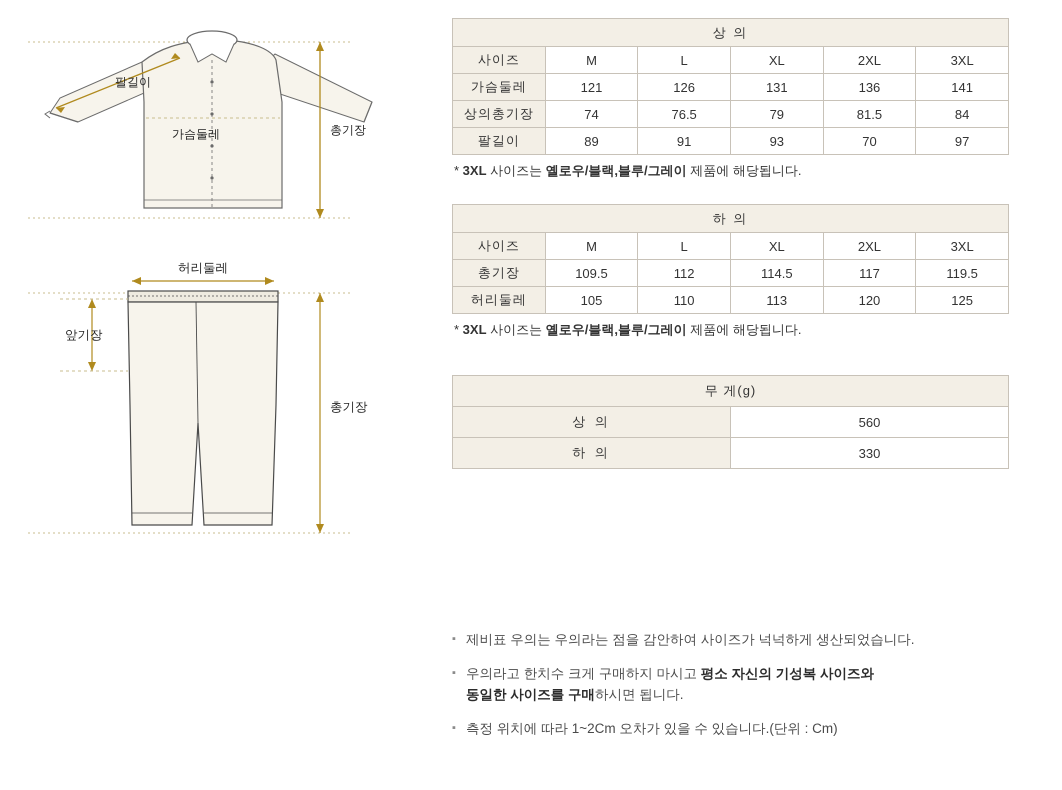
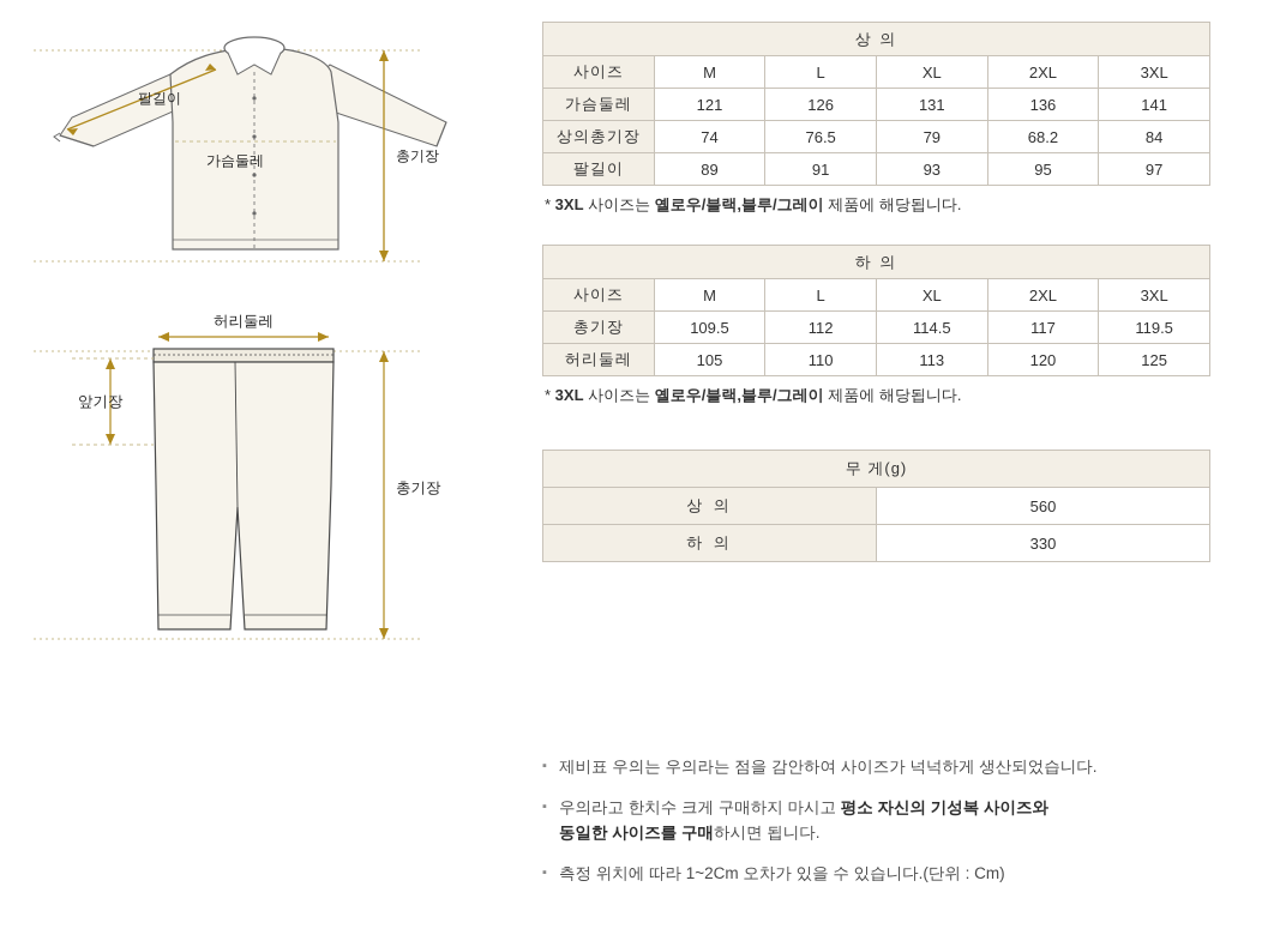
  팔길이
  가슴둘레
  총기장
  허리둘레
  앞기장
  총기장
  상 의
  사이즈	M	L	XL	2XL	3XL
  가슴둘레	121	126	131	136	141
- 상의총기장	74	76.5	79	81.5	84
+ 상의총기장	74	76.5	79	68.2	84
- 팔길이	89	91	93	70	97
+ 팔길이	89	91	93	95	97
  * 3XL 사이즈는 옐로우/블랙,블루/그레이 제품에 해당됩니다.
  하 의
  사이즈	M	L	XL	2XL	3XL
  총기장	109.5	112	114.5	117	119.5
  허리둘레	105	110	113	120	125
  * 3XL 사이즈는 옐로우/블랙,블루/그레이 제품에 해당됩니다.
  무 게(g)
  상 의	560
  하 의	330
  ▪
  제비표 우의는 우의라는 점을 감안하여 사이즈가 넉넉하게 생산되었습니다.
  ▪
  우의라고 한치수 크게 구매하지 마시고 평소 자신의 기성복 사이즈와
  동일한 사이즈를 구매하시면 됩니다.
  ▪
  측정 위치에 따라 1~2Cm 오차가 있을 수 있습니다.(단위 : Cm)
